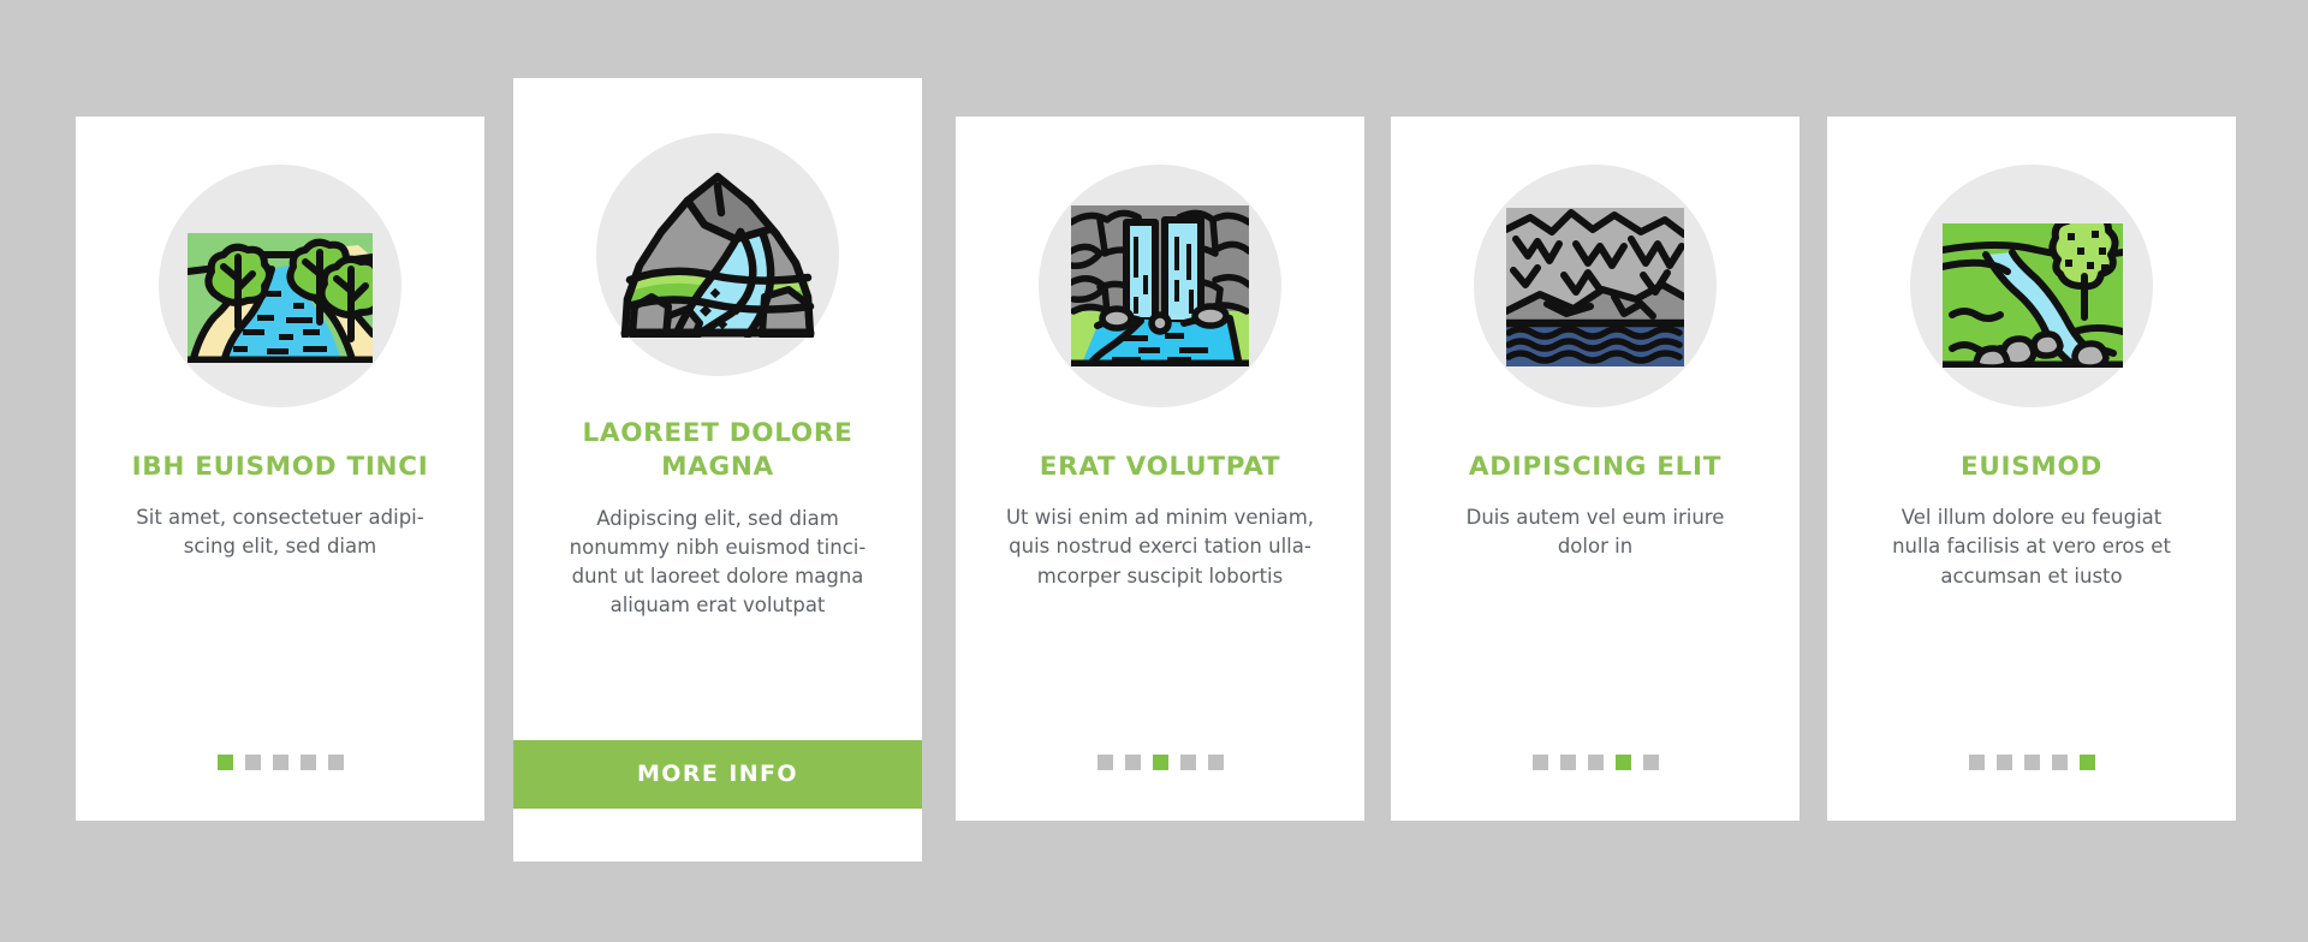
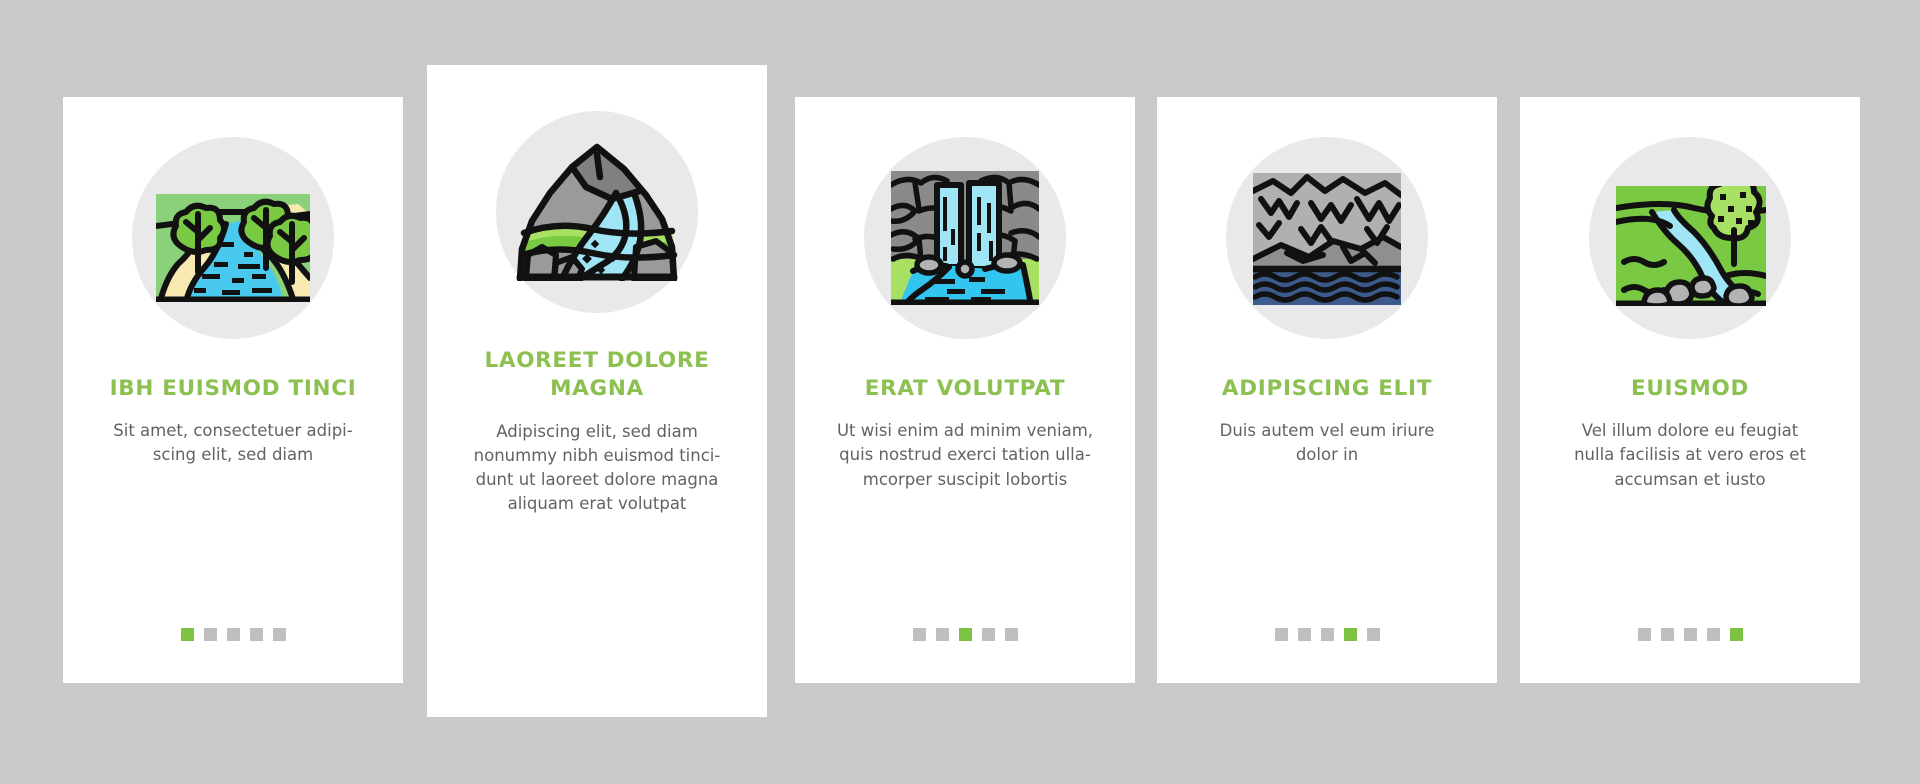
  IBH EUISMOD TINCI
  Sit amet, consectetuer adipi-
  scing elit, sed diam
  LAOREET DOLORE MAGNA
  Adipiscing elit, sed diam
  nonummy nibh euismod tinci-
  dunt ut laoreet dolore magna
  aliquam erat volutpat
- MORE INFO
  ERAT VOLUTPAT
  Ut wisi enim ad minim veniam,
  quis nostrud exerci tation ulla-
  mcorper suscipit lobortis
  ADIPISCING ELIT
  Duis autem vel eum iriure
  dolor in
  EUISMOD
  Vel illum dolore eu feugiat
  nulla facilisis at vero eros et
  accumsan et iusto
